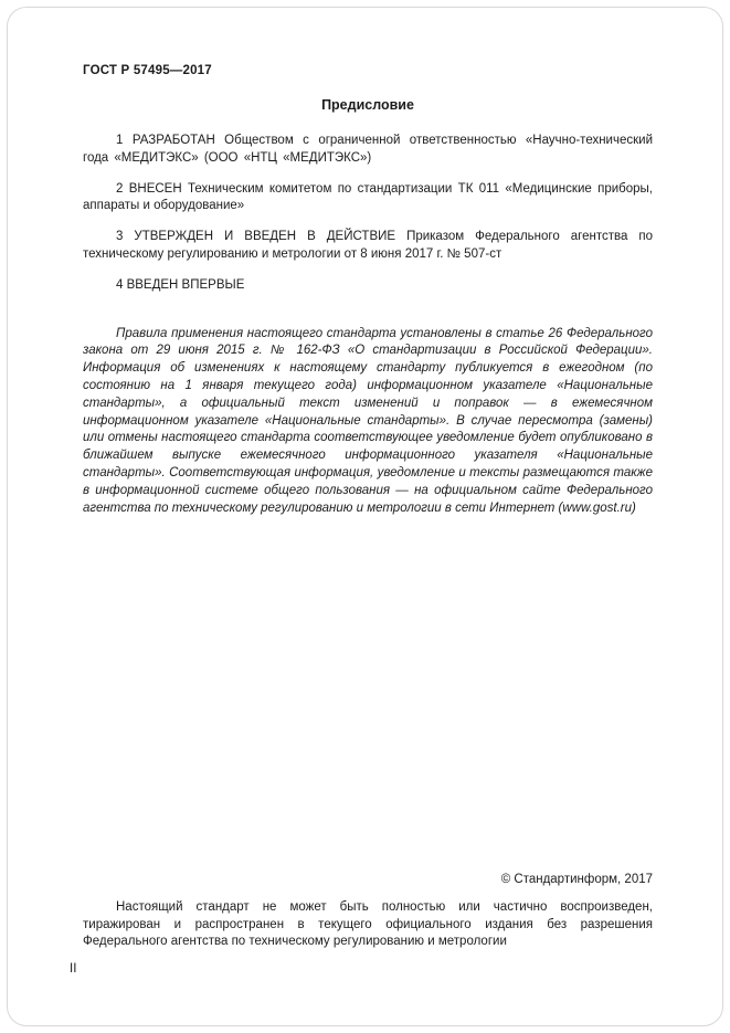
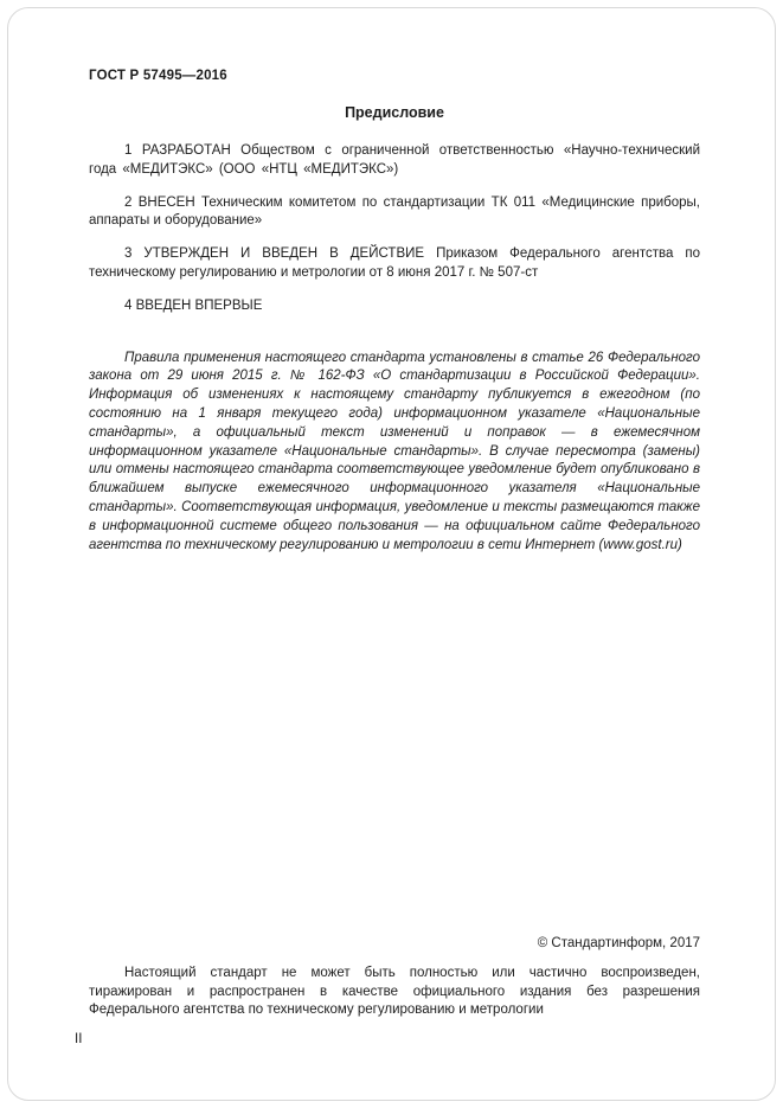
- ГОСТ Р 57495—2017
+ ГОСТ Р 57495—2016
  Предисловие
  1 РАЗРАБОТАН Обществом с ограниченной ответственностью «Научно-технический года «МЕДИТЭКС» (ООО «НТЦ «МЕДИТЭКС»)
  2 ВНЕСЕН Техническим комитетом по стандартизации ТК 011 «Медицинские приборы, аппараты и оборудование»
  3 УТВЕРЖДЕН И ВВЕДЕН В ДЕЙСТВИЕ Приказом Федерального агентства по техническому регулированию и метрологии от 8 июня 2017 г. № 507-ст
  4 ВВЕДЕН ВПЕРВЫЕ
  Правила применения настоящего стандарта установлены в статье 26 Федерального закона от 29 июня 2015 г. № 162-ФЗ «О стандартизации в Российской Федерации». Информация об изменениях к настоящему стандарту публикуется в ежегодном (по состоянию на 1 января текущего года) информационном указателе «Национальные стандарты», а официальный текст изменений и поправок — в ежемесячном информационном указателе «Национальные стандарты». В случае пересмотра (замены) или отмены настоящего стандарта соответствующее уведомление будет опубликовано в ближайшем выпуске ежемесячного информационного указателя «Национальные стандарты». Соответствующая информация, уведомление и тексты размещаются также в информационной системе общего пользования — на официальном сайте Федерального агентства по техническому регулированию и метрологии в сети Интернет (www.gost.ru)
  © Стандартинформ, 2017
- Настоящий стандарт не может быть полностью или частично воспроизведен, тиражирован и распространен в текущего официального издания без разрешения Федерального агентства по техническому регулированию и метрологии
+ Настоящий стандарт не может быть полностью или частично воспроизведен, тиражирован и распространен в качестве официального издания без разрешения Федерального агентства по техническому регулированию и метрологии
  II
